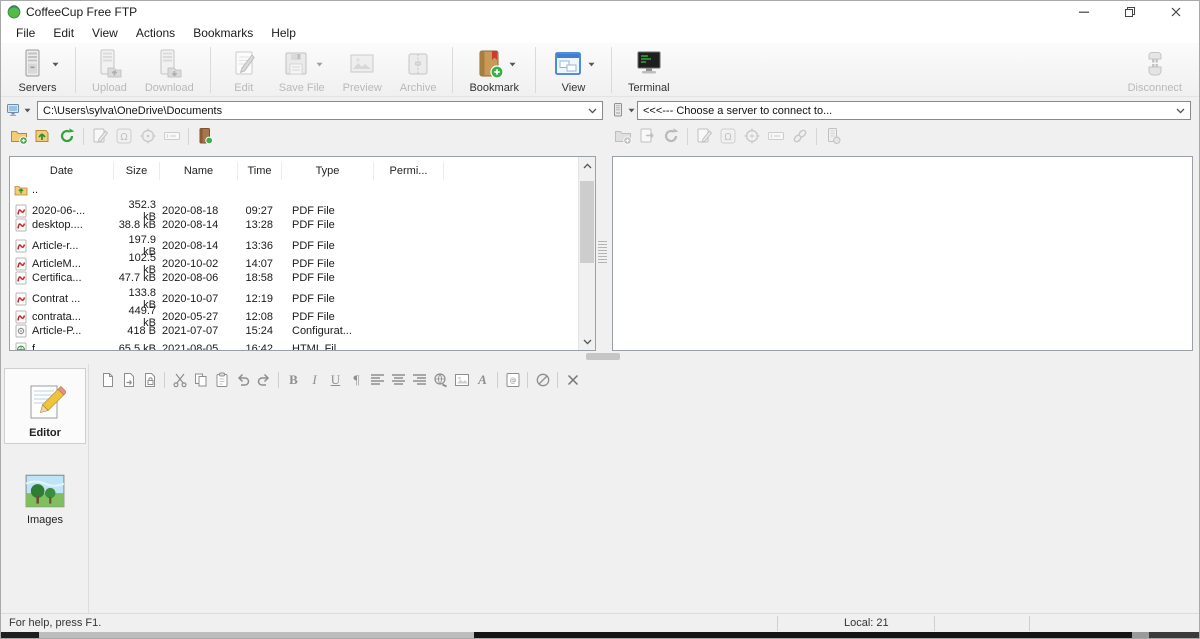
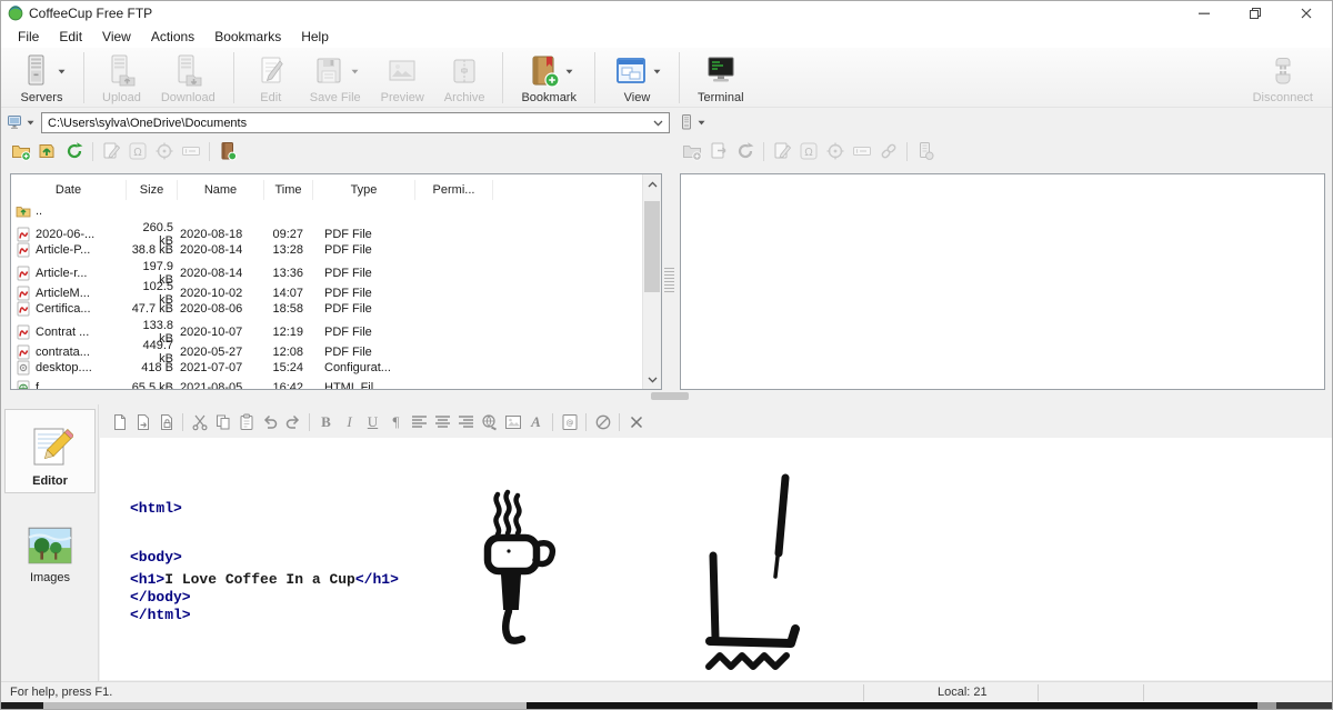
  CoffeeCup Free FTP
  File
  Edit
  View
  Actions
  Bookmarks
  Help
  Servers
  Upload
  Download
  Edit
  Save File
  Preview
  Archive
  Bookmark
  View
  Terminal
  Disconnect
  C:\Users\sylva\OneDrive\Documents
- <<<--- Choose a server to connect to...
  Ω
  Ω
  Date
  Size
  Name
  Time
  Type
  Permi...
  ..
  2020-06-...
- 352.3 kB
+ 260.5 kB
  2020-08-18
  09:27
  PDF File
- desktop....
+ Article-P...
  38.8 kB
  2020-08-14
  13:28
  PDF File
  Article-r...
  197.9 kB
  2020-08-14
  13:36
  PDF File
  ArticleM...
  102.5 kB
  2020-10-02
  14:07
  PDF File
  Certifica...
  47.7 kB
  2020-08-06
  18:58
  PDF File
  Contrat ...
  133.8 kB
  2020-10-07
  12:19
  PDF File
  contrata...
  449.7 kB
  2020-05-27
  12:08
  PDF File
- Article-P...
+ desktop....
  418 B
  2021-07-07
  15:24
  Configurat...
  f...
  65.5 kB
  2021-08-05
  16:42
  HTML Fil...
  Editor
  Images
  B
  I
  U
  ¶
  A
  @
+ <html>
+ <body>
+ <h1>I Love Coffee In a Cup</h1>
+ </body>
+ </html>
  For help, press F1.
  Local: 21
